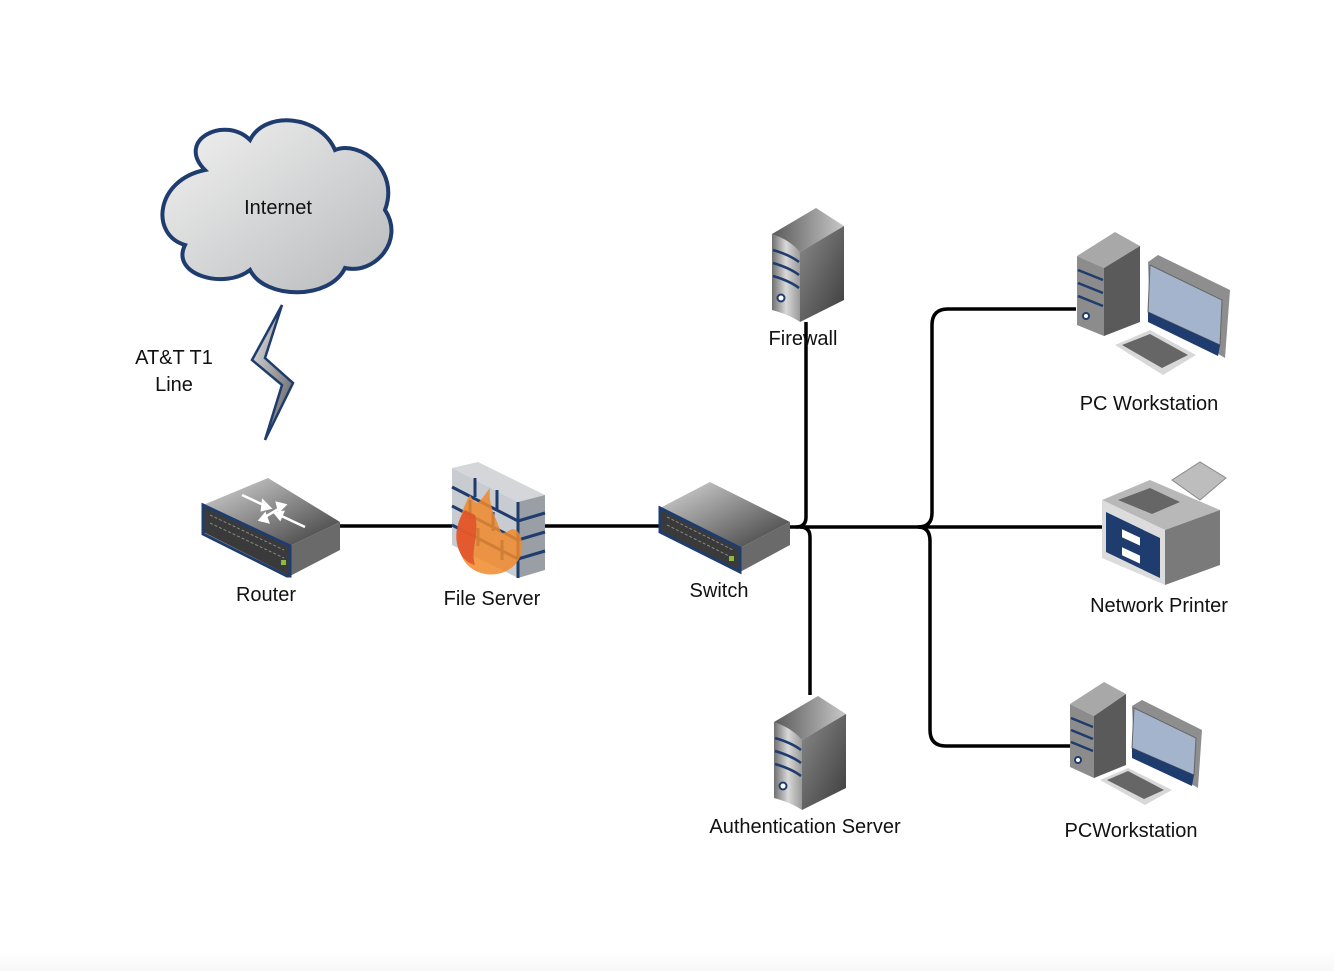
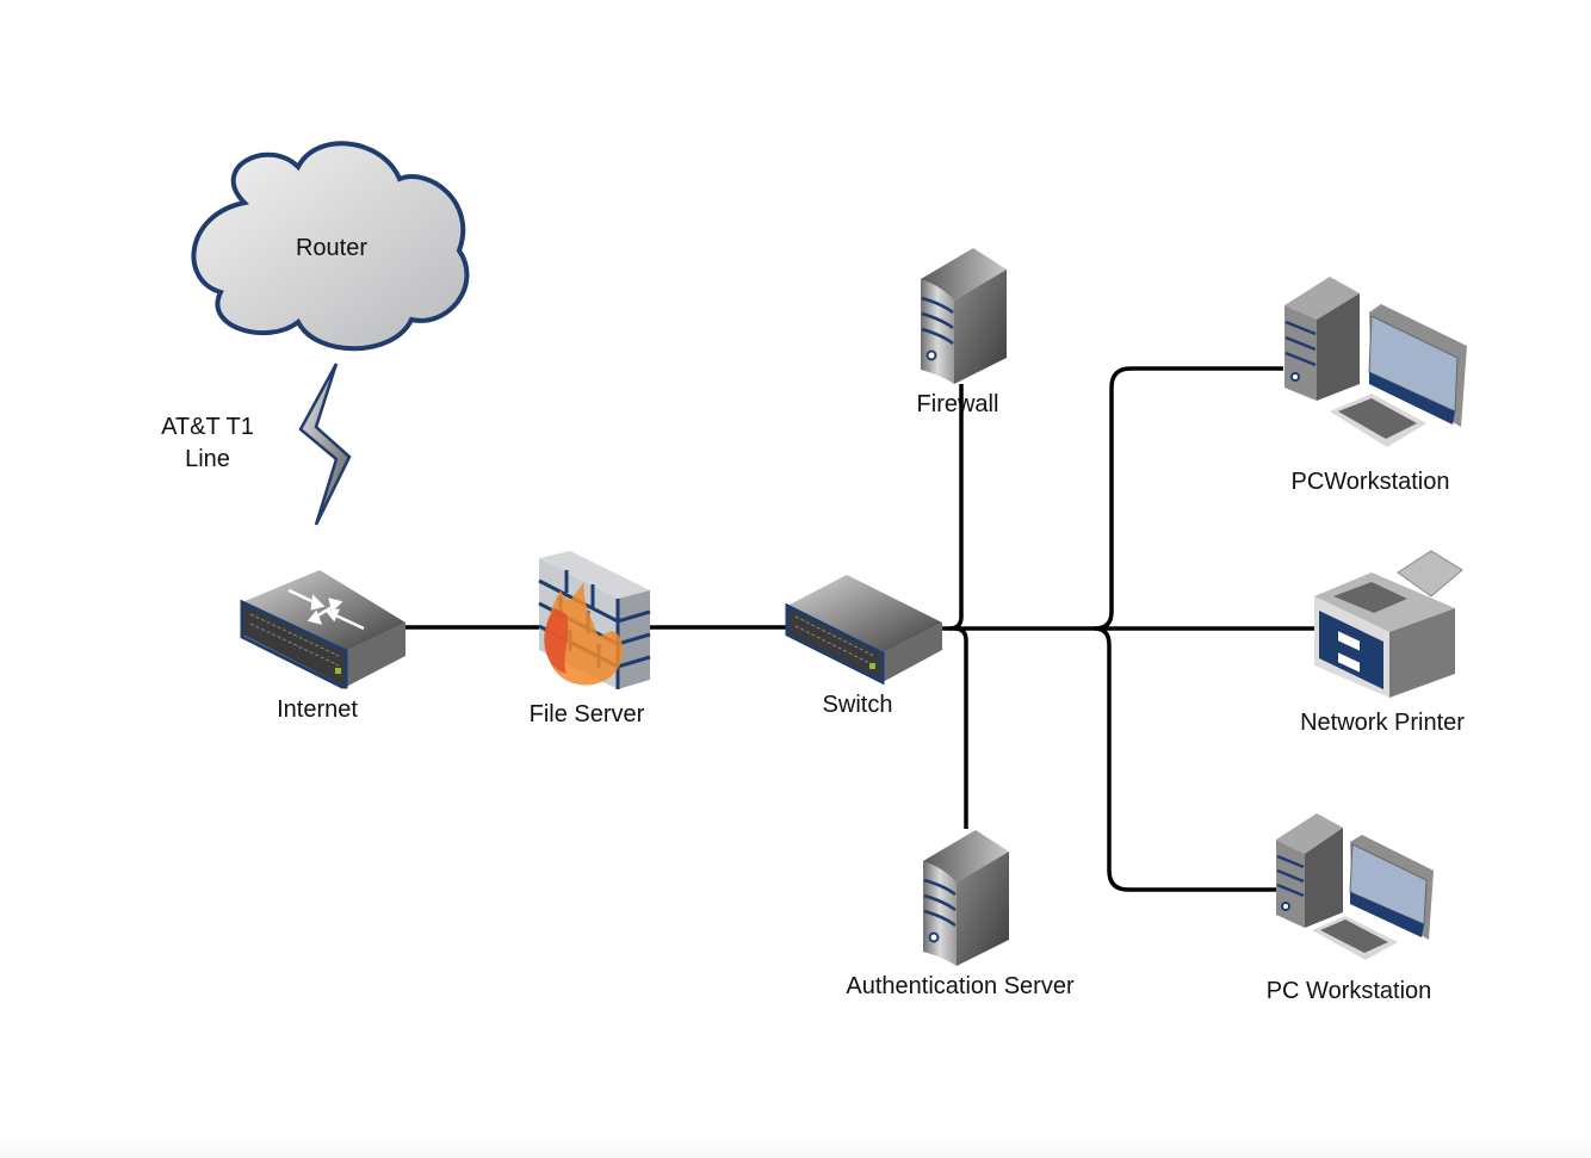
- Internet
+ Router
  AT&T T1
  Line
- Router
+ Internet
  File Server
  Switch
  Firewall
  Authentication Server
- PC Workstation
+ PCWorkstation
  Network Printer
- PCWorkstation
+ PC Workstation
